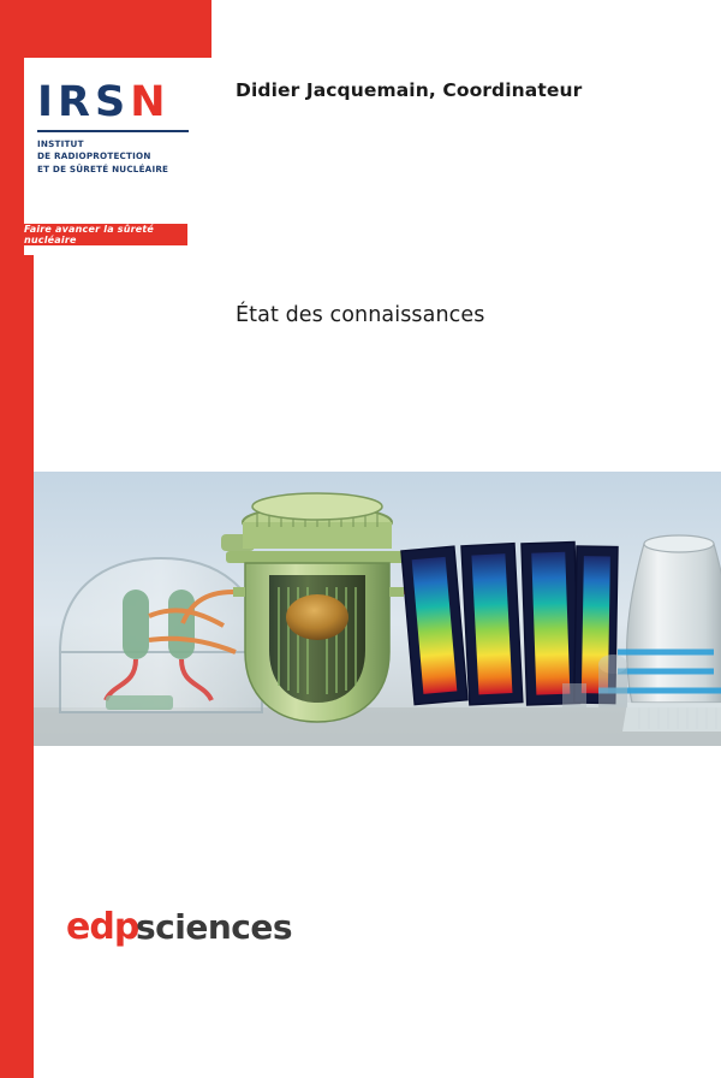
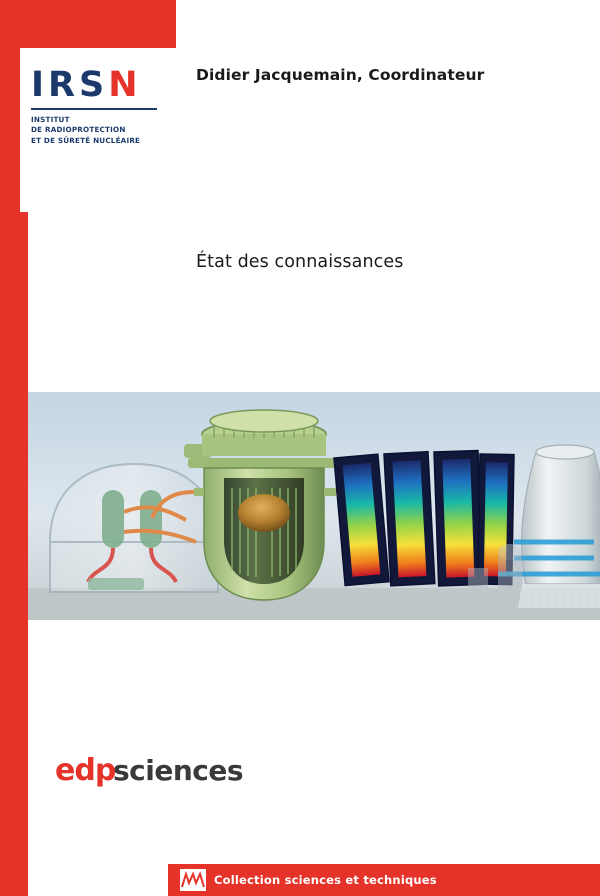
  IRSN
  INSTITUT
  DE RADIOPROTECTION
  ET DE SÛRETÉ NUCLÉAIRE
- Faire avancer la sûreté nucléaire
  Didier Jacquemain, Coordinateur
  État des connaissances
  edp
  sciences
+ Collection sciences et techniques
